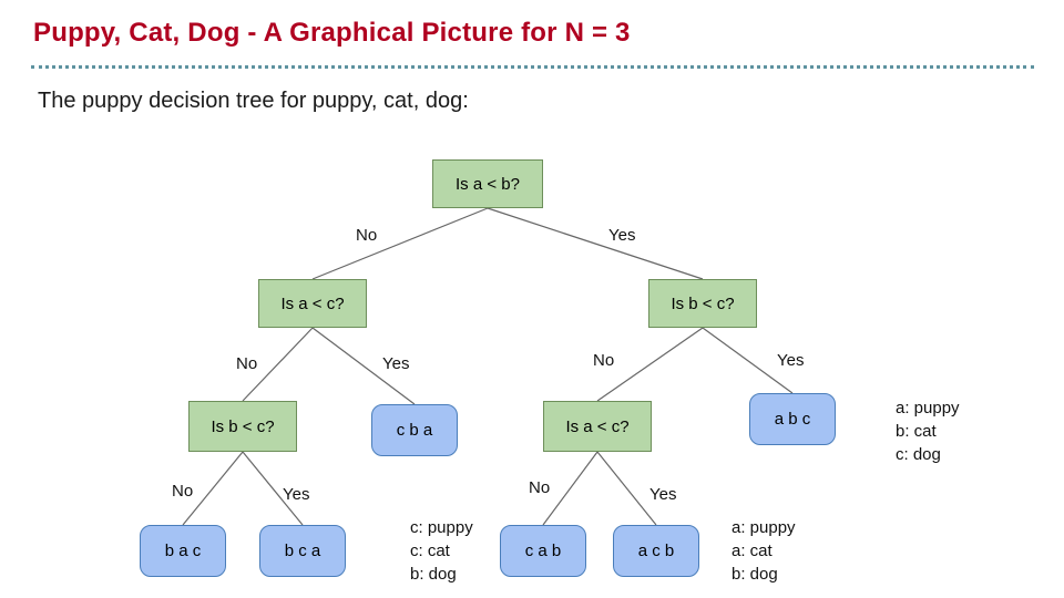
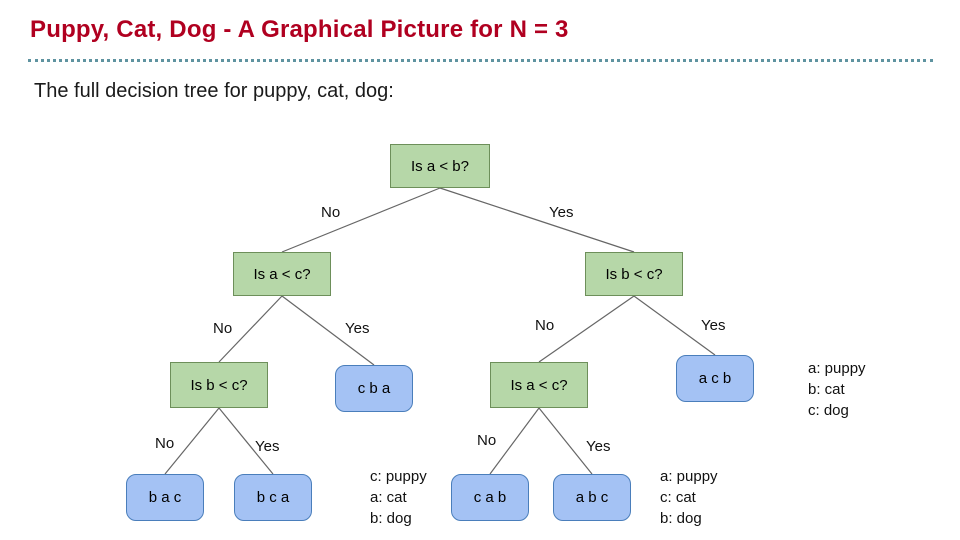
  Puppy, Cat, Dog - A Graphical Picture for N = 3
- The puppy decision tree for puppy, cat, dog:
+ The full decision tree for puppy, cat, dog:
  Is a < b?
  Is a < c?
  Is b < c?
  Is b < c?
  c b a
  Is a < c?
- a b c
+ a c b
  b a c
  b c a
  c a b
- a c b
+ a b c
  No
  Yes
  No
  Yes
  No
  Yes
  No
  Yes
  No
  Yes
  a: puppy
  b: cat
  c: dog
  c: puppy
- c: cat
+ a: cat
  b: dog
  a: puppy
- a: cat
+ c: cat
  b: dog
